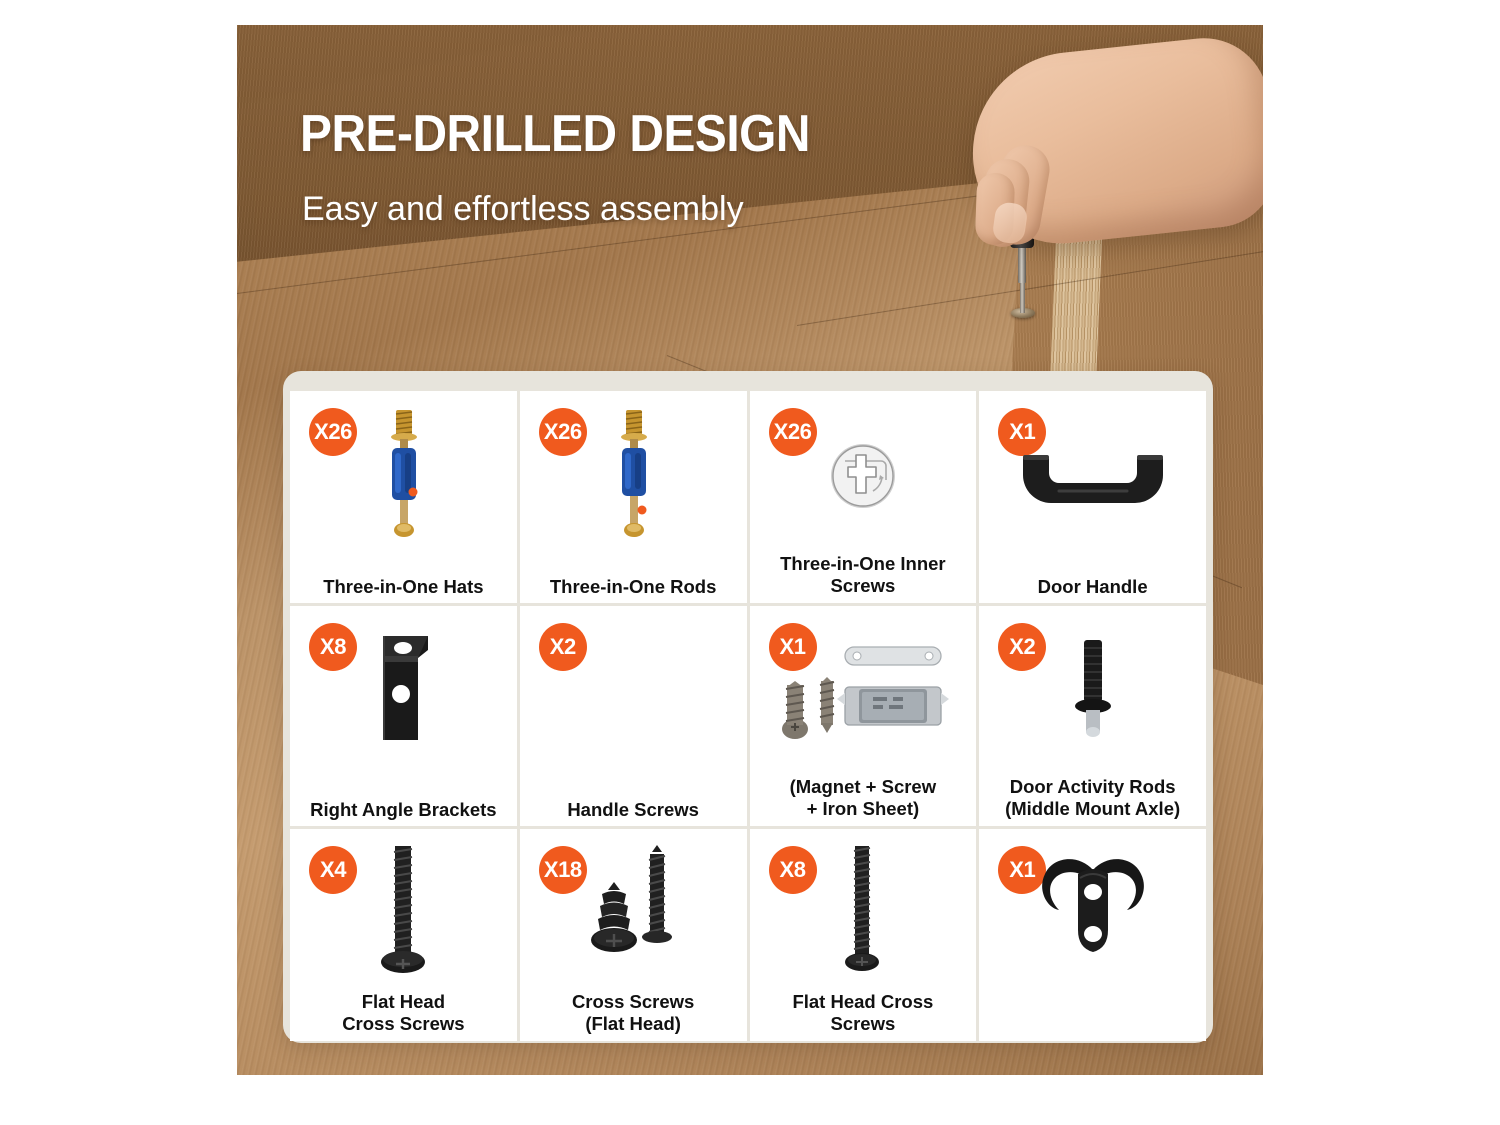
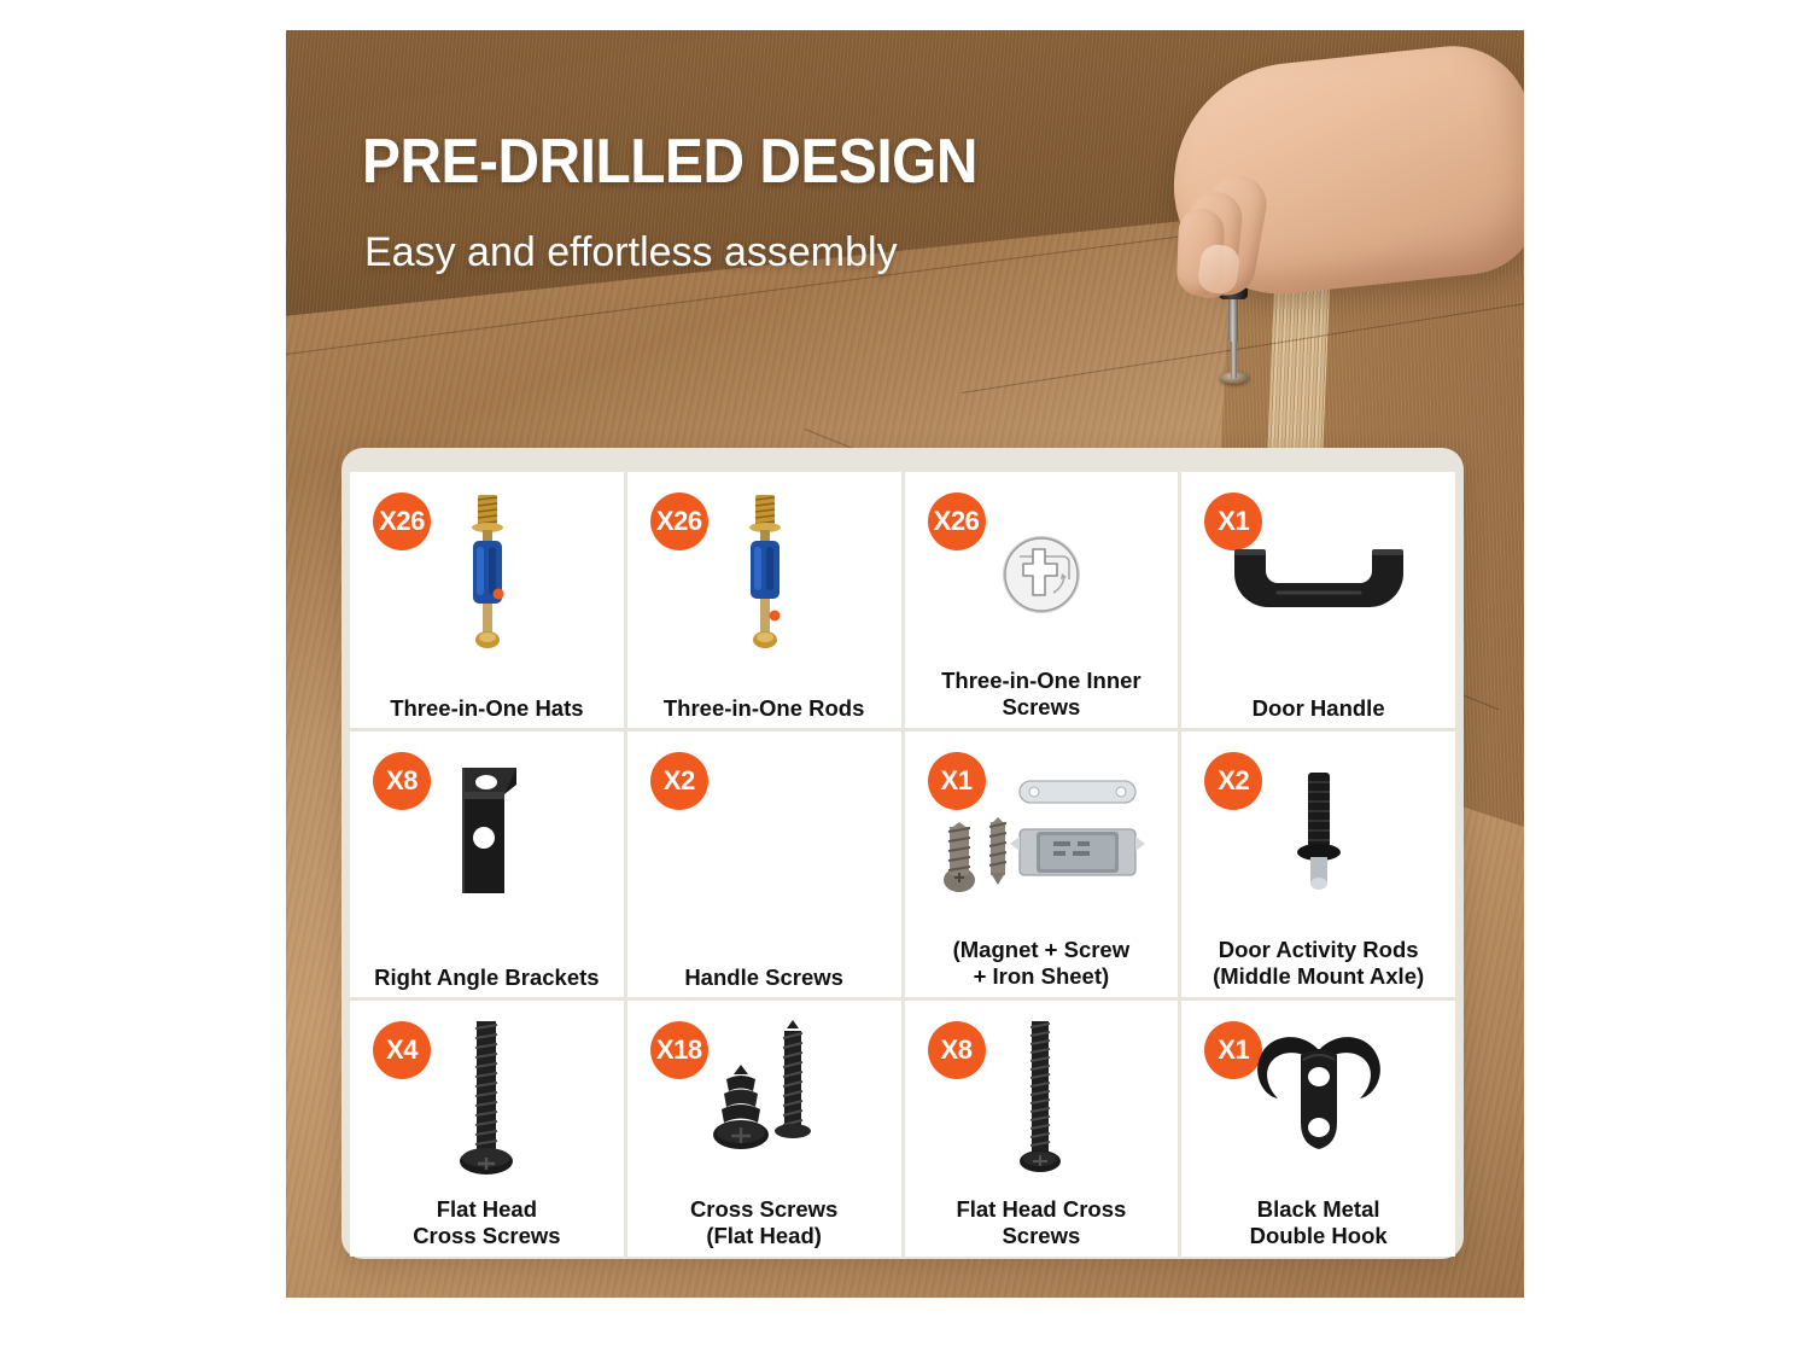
  PRE-DRILLED DESIGN
  Easy and effortless assembly
  X26
  Three-in-One Hats
  X26
  Three-in-One Rods
  X26
  Three-in-One Inner
  Screws
  X1
  Door Handle
  X8
  Right Angle Brackets
  X2
  Handle Screws
  X1
  (Magnet + Screw
  + Iron Sheet)
  X2
  Door Activity Rods
  (Middle Mount Axle)
  X4
  Flat Head
  Cross Screws
  X18
  Cross Screws
  (Flat Head)
  X8
  Flat Head Cross
  Screws
  X1
+ Black Metal
+ Double Hook
